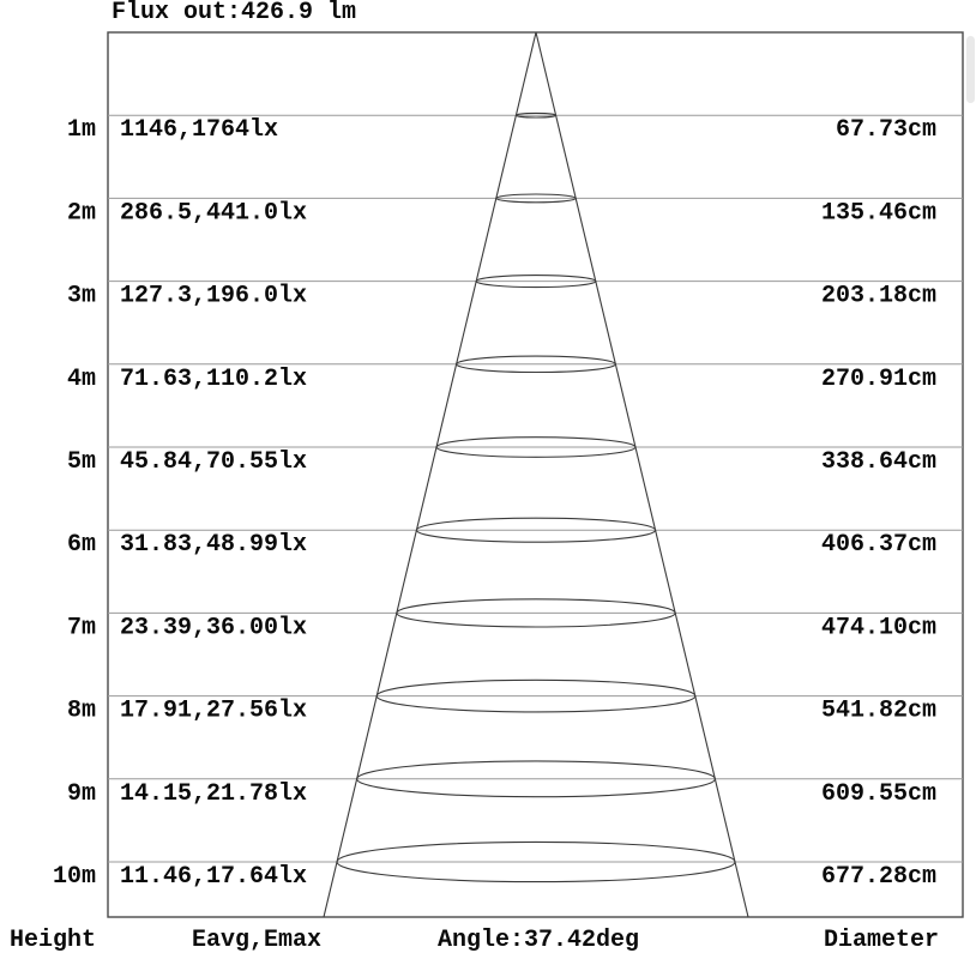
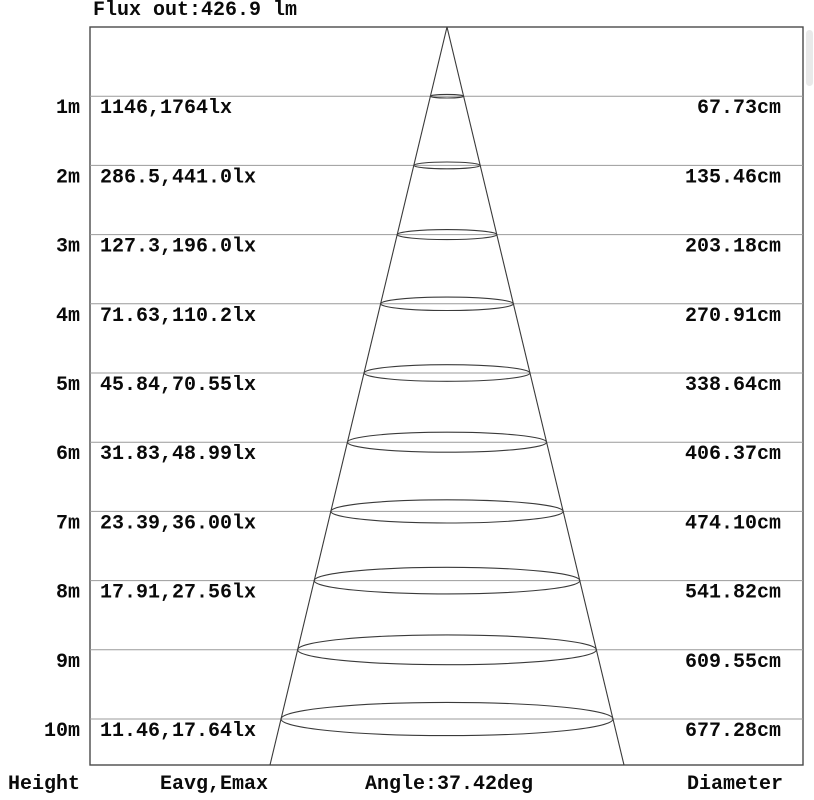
  Flux out:426.9 lm
  1m
  2m
  3m
  4m
  5m
  6m
  7m
  8m
  9m
  10m
  1146,1764lx
  286.5,441.0lx
  127.3,196.0lx
  71.63,110.2lx
  45.84,70.55lx
  31.83,48.99lx
  23.39,36.00lx
  17.91,27.56lx
- 14.15,21.78lx
  11.46,17.64lx
  67.73cm
  135.46cm
  203.18cm
  270.91cm
  338.64cm
  406.37cm
  474.10cm
  541.82cm
  609.55cm
  677.28cm
  Height
  Eavg,Emax
  Angle:37.42deg
  Diameter
